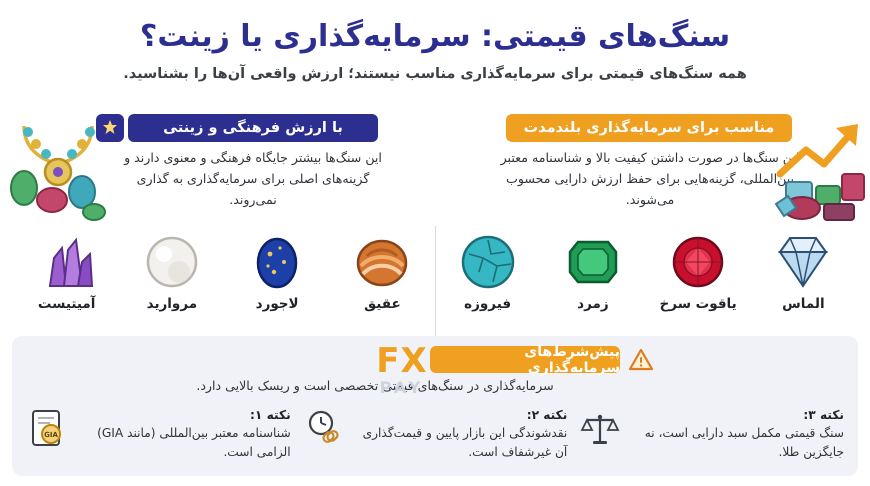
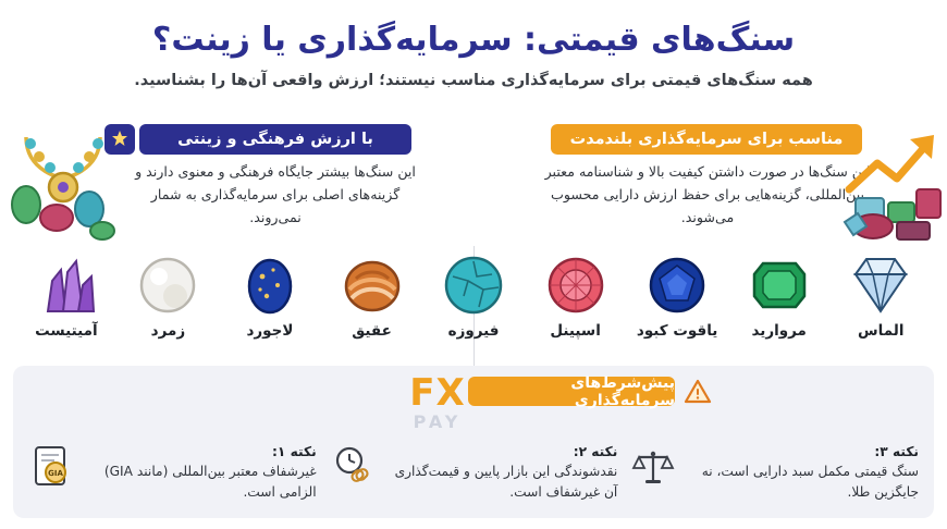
  سنگ‌های قیمتی: سرمایه‌گذاری یا زینت؟
  همه سنگ‌های قیمتی برای سرمایهگذاری مناسب نیستند؛ ارزش واقعی آن‌ها را بشناسید.
  مناسب برای سرمایه‌گذاری بلندمدت
  ن سنگ‌ها در صورت داشتن کیفیت بالا و شناسنامه معتبر بین‌المللی، گزینه‌هایی برای حفظ ارزش دارایی محسوب می‌شوند.
  با ارزش فرهنگی و زینتی
- این سنگ‌ها بیشتر جایگاه فرهنگی و معنوی دارند و گزینه‌های اصلی برای سرمایه‌گذاری به گذاری نمی‌روند.
+ این سنگ‌ها بیشتر جایگاه فرهنگی و معنوی دارند و گزینه‌های اصلی برای سرمایه‌گذاری به شمار نمی‌روند.
  الماس
- یاقوت سرخ
- زمرد
+ مروارید
+ یاقوت کبود
+ اسپینل
  فیروزه
  عقیق
  لاجورد
- مروارید
+ زمرد
  آمیتیست
  پیش‌شرط‌های سرمایه‌گذاری
- سرمایه‌گذاری در سنگ‌های قیمتی تخصصی است و ریسک بالایی دارد.
  نکته ۳:
  سنگ قیمتی مکمل سبد دارایی است، نه جایگزین طلا.
  نکته ۲:
  نقدشوندگی این بازار پایین و قیمت‌گذاری آن غیرشفاف است.
  نکته ۱:
- شناسنامه معتبر بین‌المللی (مانند GIA) الزامی است.
+ غیرشفاف معتبر بین‌المللی (مانند GIA) الزامی است.
  GIA
  FX
  PAY
